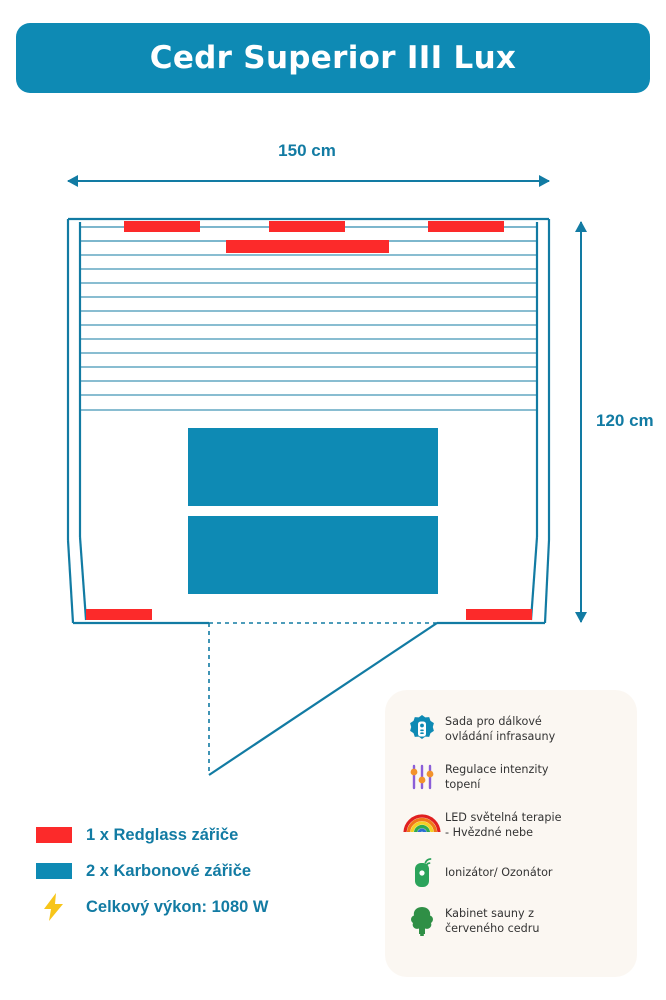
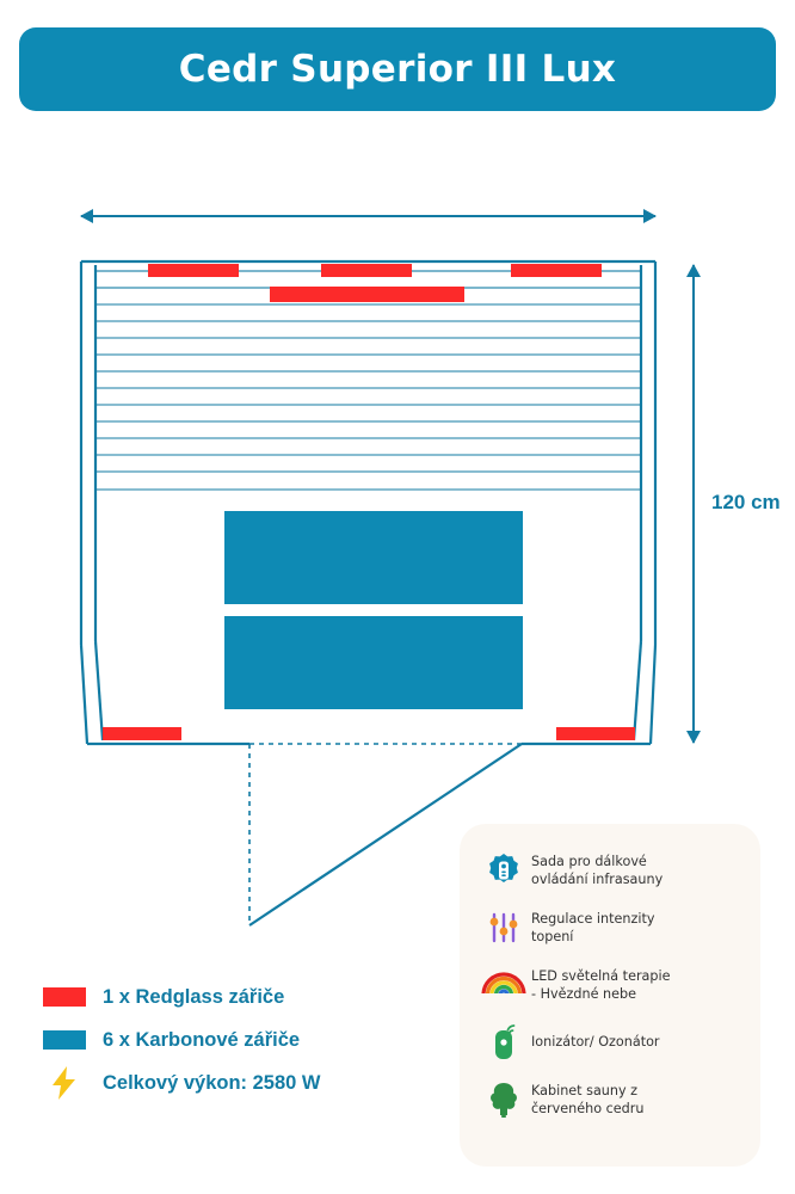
  Cedr Superior III Lux
- 150 cm
  120 cm
  1 x Redglass zářiče
- 2 x Karbonové zářiče
+ 6 x Karbonové zářiče
- Celkový výkon: 1080 W
+ Celkový výkon: 2580 W
  Sada pro dálkové
  ovládání infrasauny
  Regulace intenzity
  topení
  LED světelná terapie
  - Hvězdné nebe
  Ionizátor/ Ozonátor
  Kabinet sauny z
  červeného cedru
